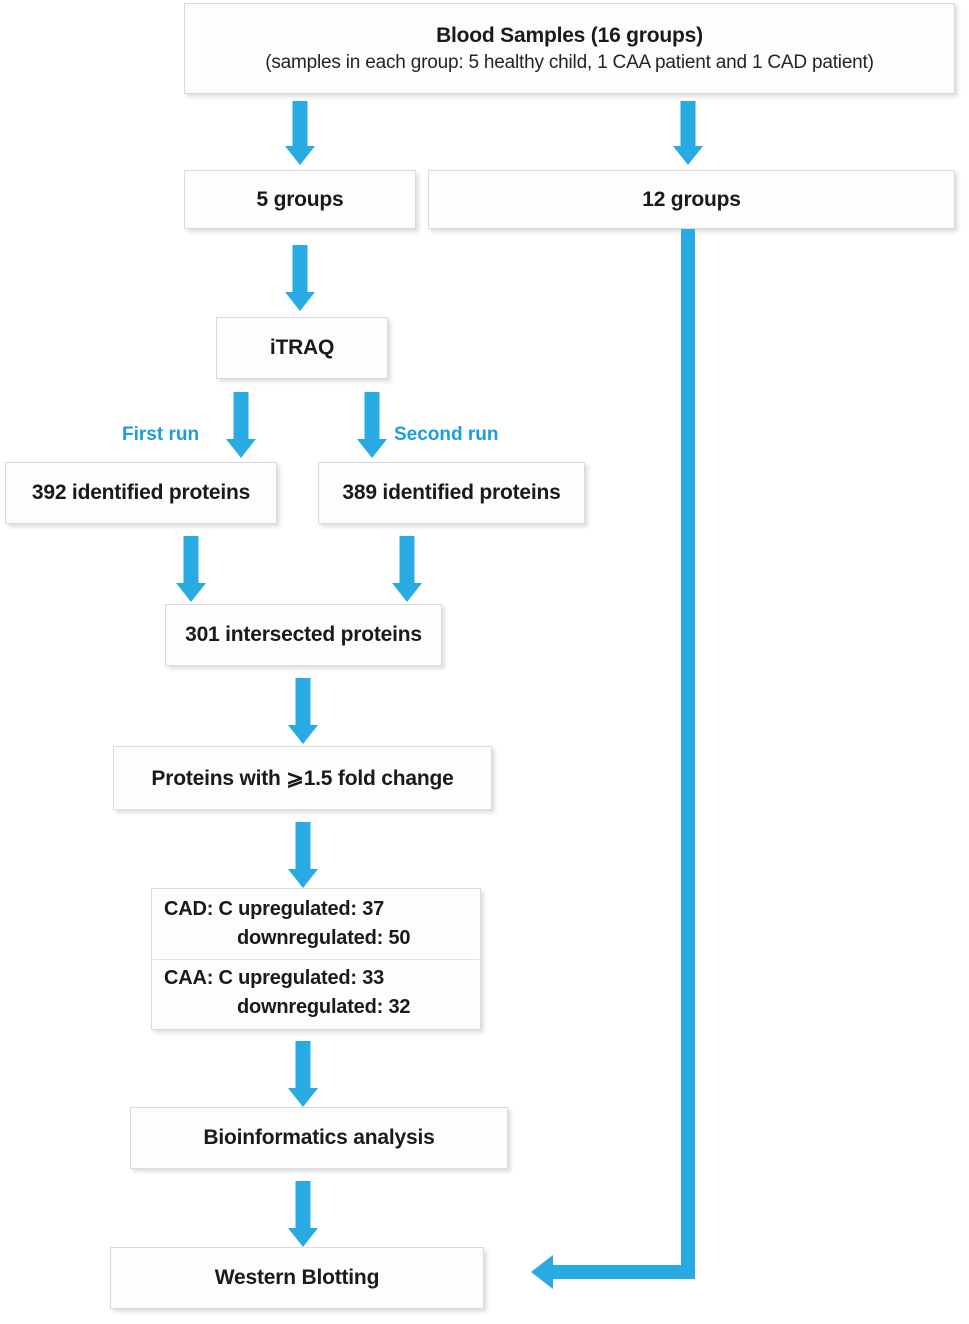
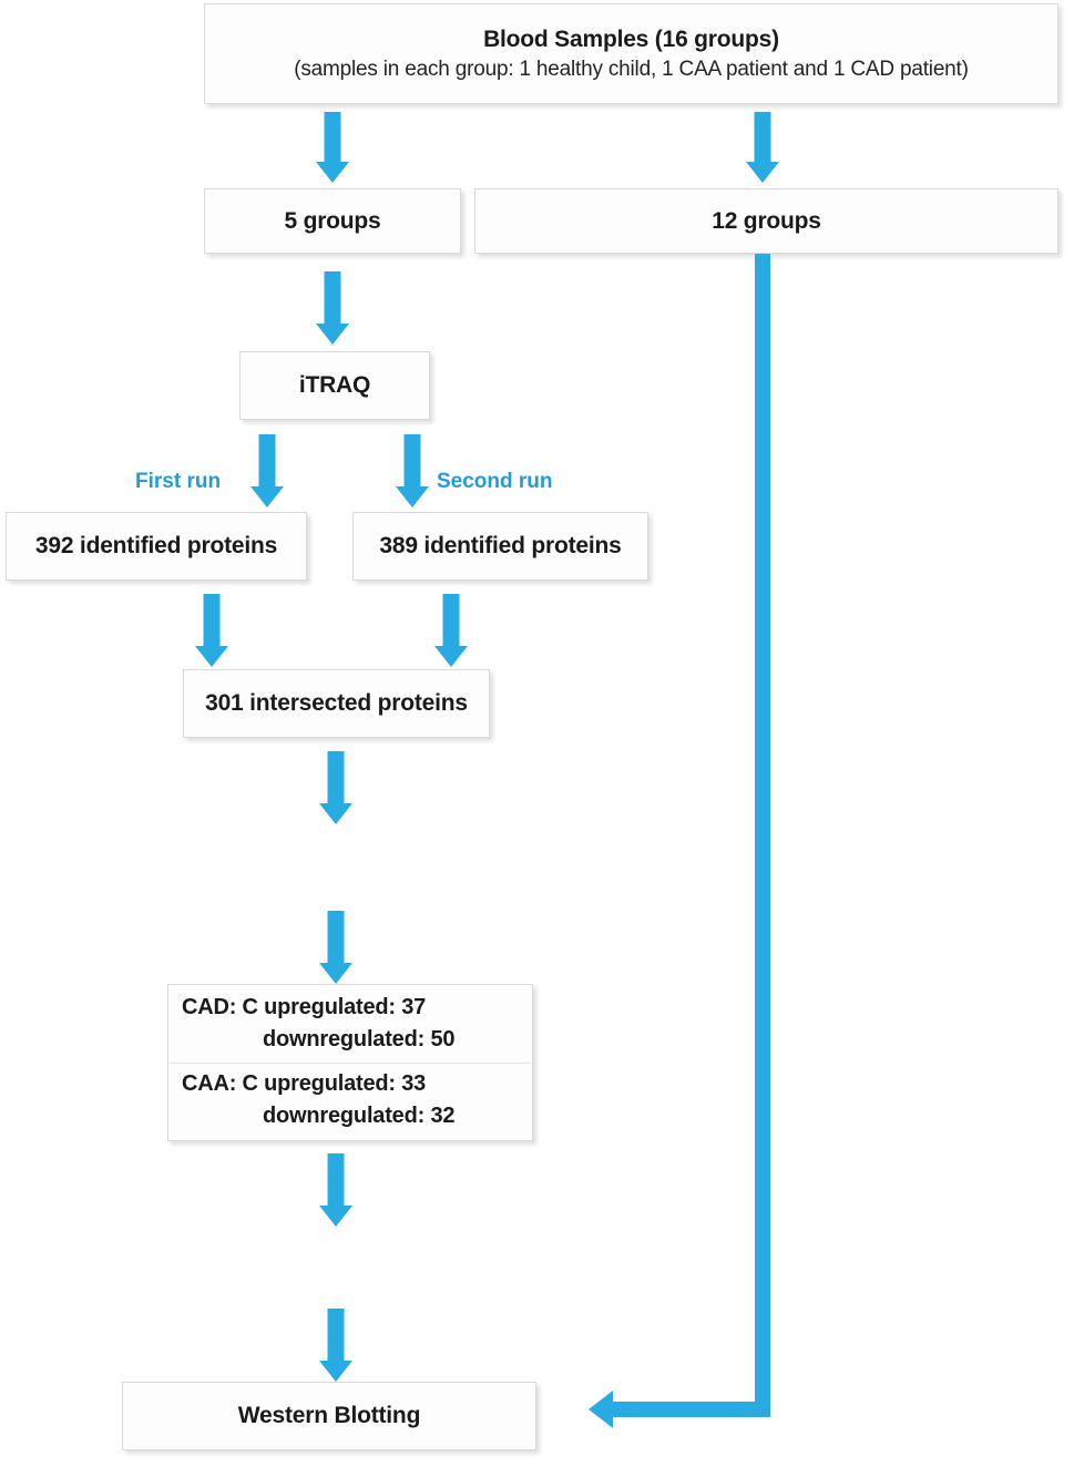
  Blood Samples (16 groups)
- (samples in each group: 5 healthy child, 1 CAA patient and 1 CAD patient)
+ (samples in each group: 1 healthy child, 1 CAA patient and 1 CAD patient)
  5 groups
  12 groups
  iTRAQ
  First run
  Second run
  392 identified proteins
  389 identified proteins
  301 intersected proteins
- Proteins with ⩾1.5 fold change
  CAD: C upregulated: 37
  downregulated: 50
  CAA: C upregulated: 33
  downregulated: 32
- Bioinformatics analysis
  Western Blotting
